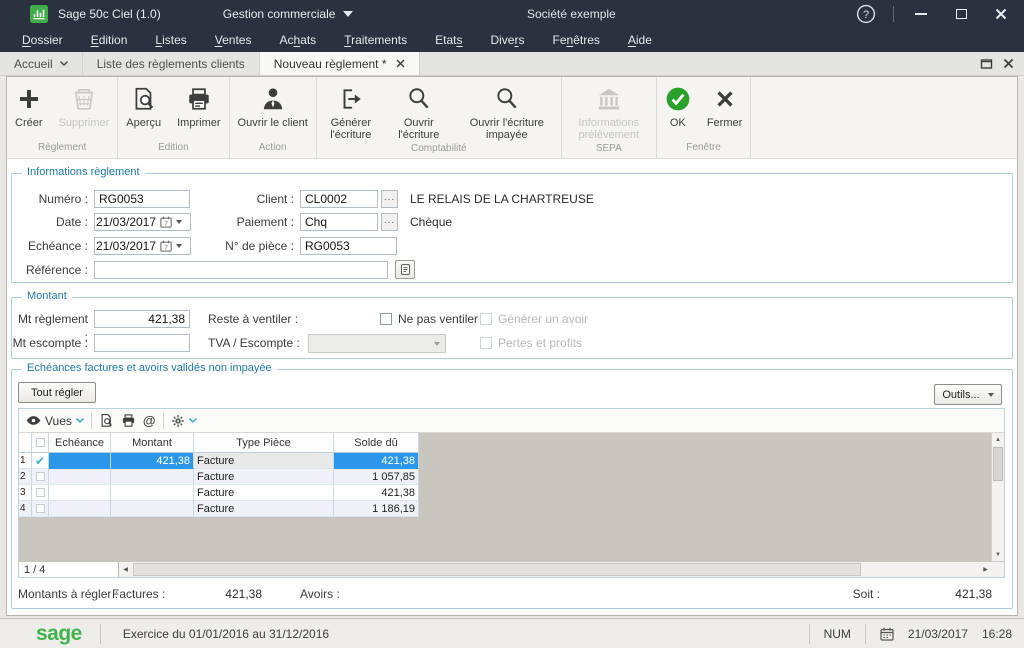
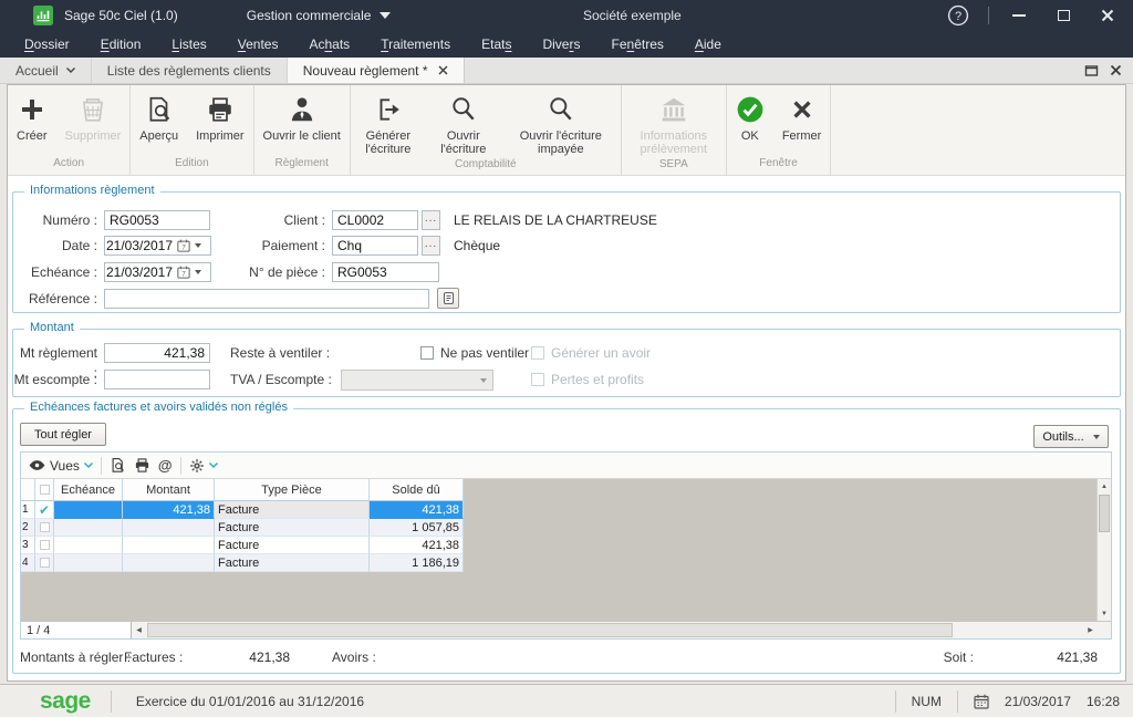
  Sage 50c Ciel (1.0)
  Gestion commerciale
  Société exemple
  ?
  Dossier
  Edition
  Listes
  Ventes
  Achats
  Traitements
  Etats
  Divers
  Fenêtres
  Aide
  Accueil
  Liste des règlements clients
  Nouveau règlement *
  Créer
  Supprimer
- Règlement
+ Action
  Aperçu
  Imprimer
  Edition
  Ouvrir le client
- Action
+ Règlement
  Générer l'écriture
  Ouvrir l'écriture
  Ouvrir l'écriture impayée
  Comptabilité
  Informations prélèvement
  SEPA
  OK
  Fermer
  Fenêtre
  Informations règlement
  Numéro :
  RG0053
  Client :
  CL0002
  ...
  LE RELAIS DE LA CHARTREUSE
  Date :
  21/03/2017
  Paiement :
  Chq
  ...
  Chèque
  Echéance :
  21/03/2017
  N° de pièce :
  RG0053
  Référence :
  Montant
  Mt règlement :
  421,38
  Reste à ventiler :
  Ne pas ventiler
  Générer un avoir
  Mt escompte :
  TVA / Escompte :
  Pertes et profits
- Echéances factures et avoirs validés non impayée
+ Echéances factures et avoirs validés non réglés
  Tout régler
  Outils...
  Vues
  @
  Echéance
  Montant
  Type Pièce
  Solde dû
  1
  ✔
  421,38
  Facture
  421,38
  2
  Facture
  1 057,85
  3
  Facture
  421,38
  4
  Facture
  1 186,19
  1 / 4
  Montants à régler :
  Factures :
  421,38
  Avoirs :
  Soit :
  421,38
  sage
  Exercice du 01/01/2016 au 31/12/2016
  NUM
  21/03/2017
  16:28
